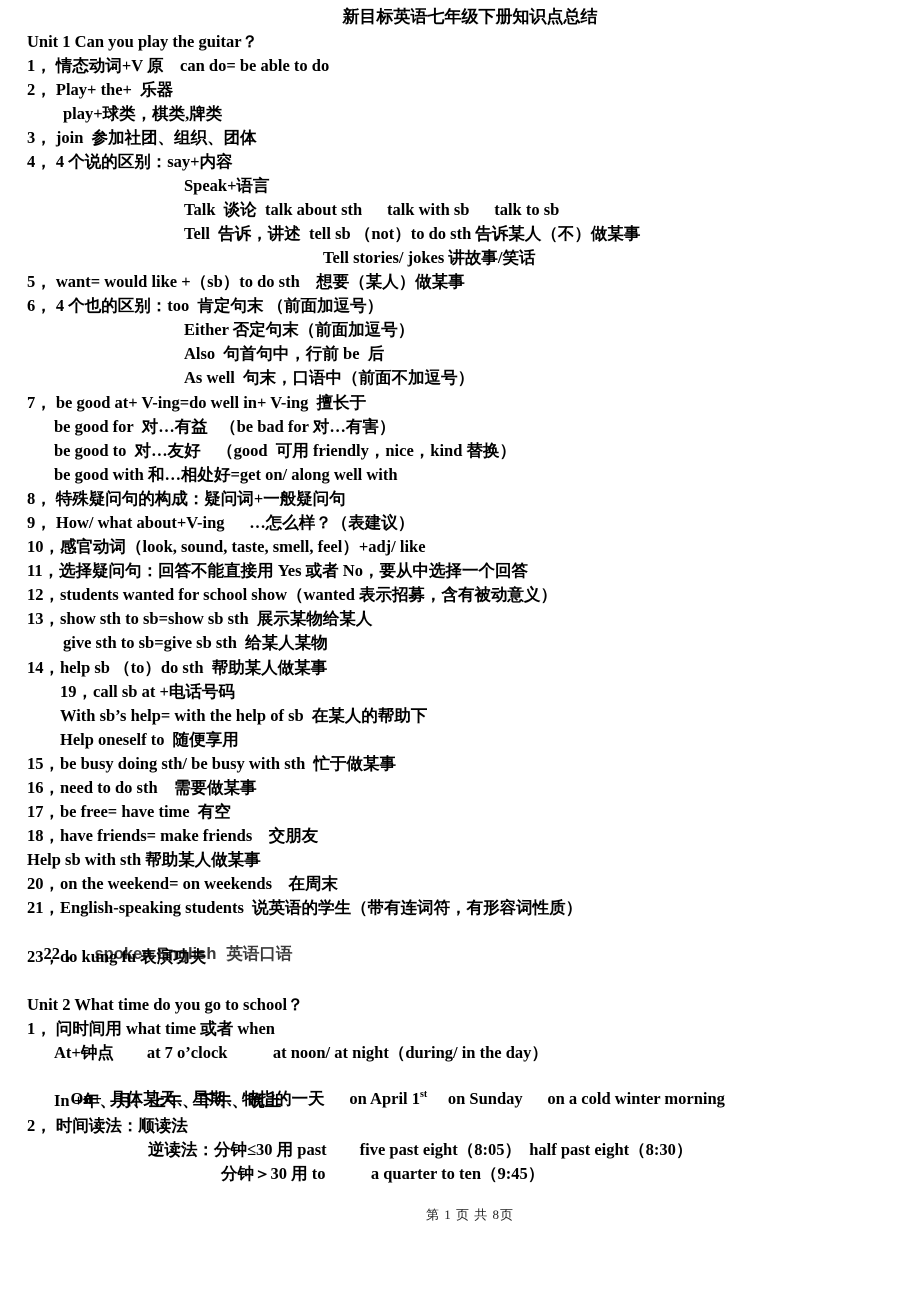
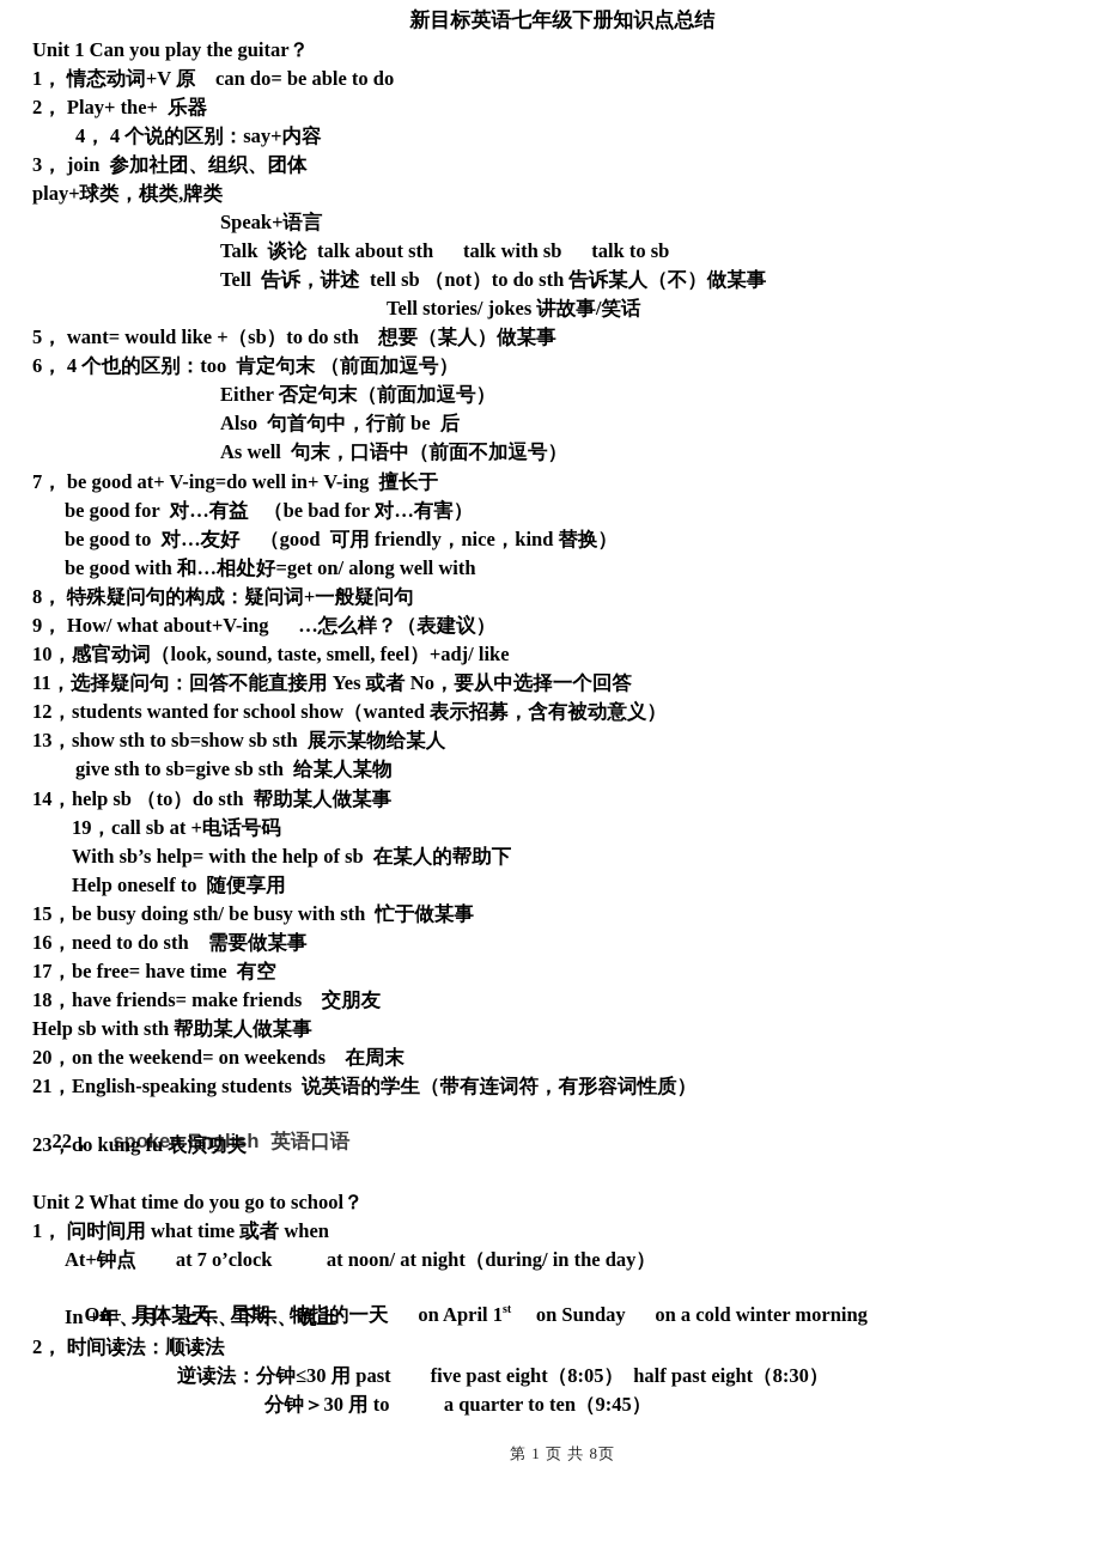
  新目标英语七年级下册知识点总结
  Unit 1 Can you play the guitar？
  1， 情态动词+V 原 can do= be able to do
  2， Play+ the+ 乐器
- play+球类，棋类,牌类
+ 4， 4 个说的区别：say+内容
  3， join 参加社团、组织、团体
- 4， 4 个说的区别：say+内容
+ play+球类，棋类,牌类
  Speak+语言
  Talk 谈论 talk about sth talk with sb talk to sb
  Tell 告诉，讲述 tell sb （not）to do sth 告诉某人（不）做某事
  Tell stories/ jokes 讲故事/笑话
  5， want= would like +（sb）to do sth 想要（某人）做某事
  6， 4 个也的区别：too 肯定句末 （前面加逗号）
  Either 否定句末（前面加逗号）
  Also 句首句中，行前 be 后
  As well 句末，口语中（前面不加逗号）
  7， be good at+ V-ing=do well in+ V-ing 擅长于
  be good for 对…有益 （be bad for 对…有害）
  be good to 对…友好 （good 可用 friendly，nice，kind 替换）
  be good with 和…相处好=get on/ along well with
  8， 特殊疑问句的构成：疑问词+一般疑问句
  9， How/ what about+V-ing …怎么样？（表建议）
  10，感官动词（look, sound, taste, smell, feel）+adj/ like
  11，选择疑问句：回答不能直接用 Yes 或者 No，要从中选择一个回答
  12，students wanted for school show（wanted 表示招募，含有被动意义）
  13，show sth to sb=show sb sth 展示某物给某人
  give sth to sb=give sb sth 给某人某物
  14，help sb （to）do sth 帮助某人做某事
  19，call sb at +电话号码
  With sb’s help= with the help of sb 在某人的帮助下
  Help oneself to 随便享用
  15，be busy doing sth/ be busy with sth 忙于做某事
  16，need to do sth 需要做某事
  17，be free= have time 有空
  18，have friends= make friends 交朋友
  Help sb with sth 帮助某人做某事
  20，on the weekend= on weekends 在周末
  21，English-speaking students 说英语的学生（带有连词符，有形容词性质）
  22， spoken English 英语口语
  23，do kung fu 表演功夫
  Unit 2 What time do you go to school？
  1， 问时间用 what time 或者 when
  At+钟点 at 7 o’clock at noon/ at night（during/ in the day）
  On+ 具体某天、星期、特指的一天 on April 1st on Sunday on a cold winter morning
  In +年、月、上午、下午、晚上
  2， 时间读法：顺读法
  逆读法：分钟≤30 用 past five past eight（8:05） half past eight（8:30）
  分钟＞30 用 to a quarter to ten（9:45）
  第 1 页 共 8页
